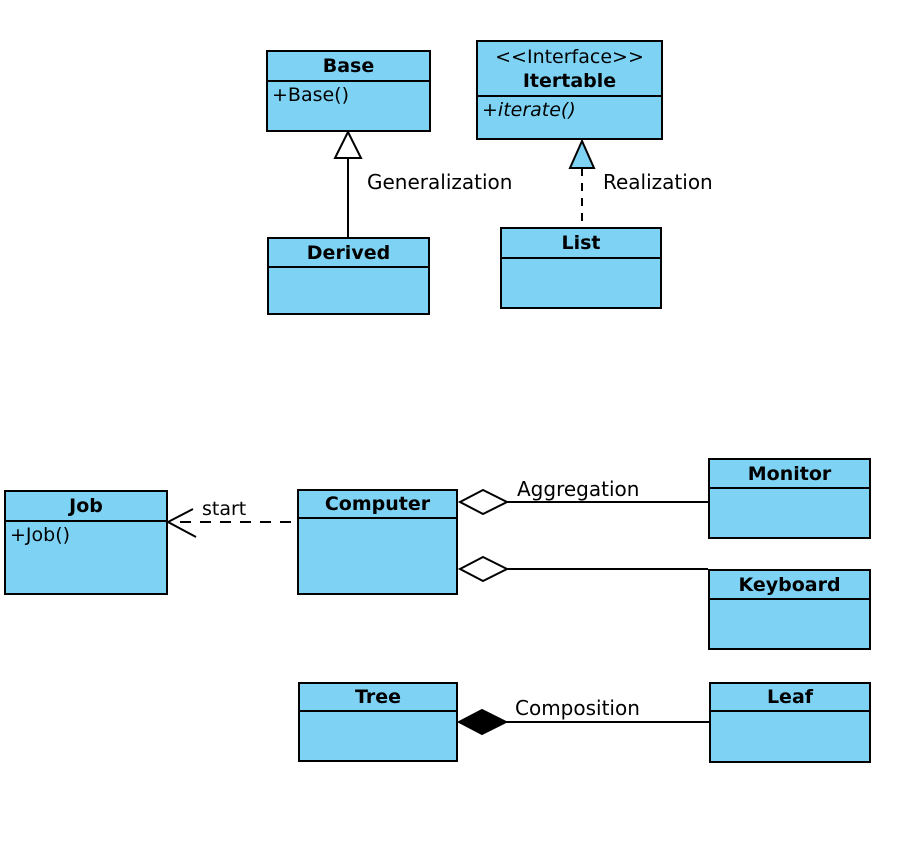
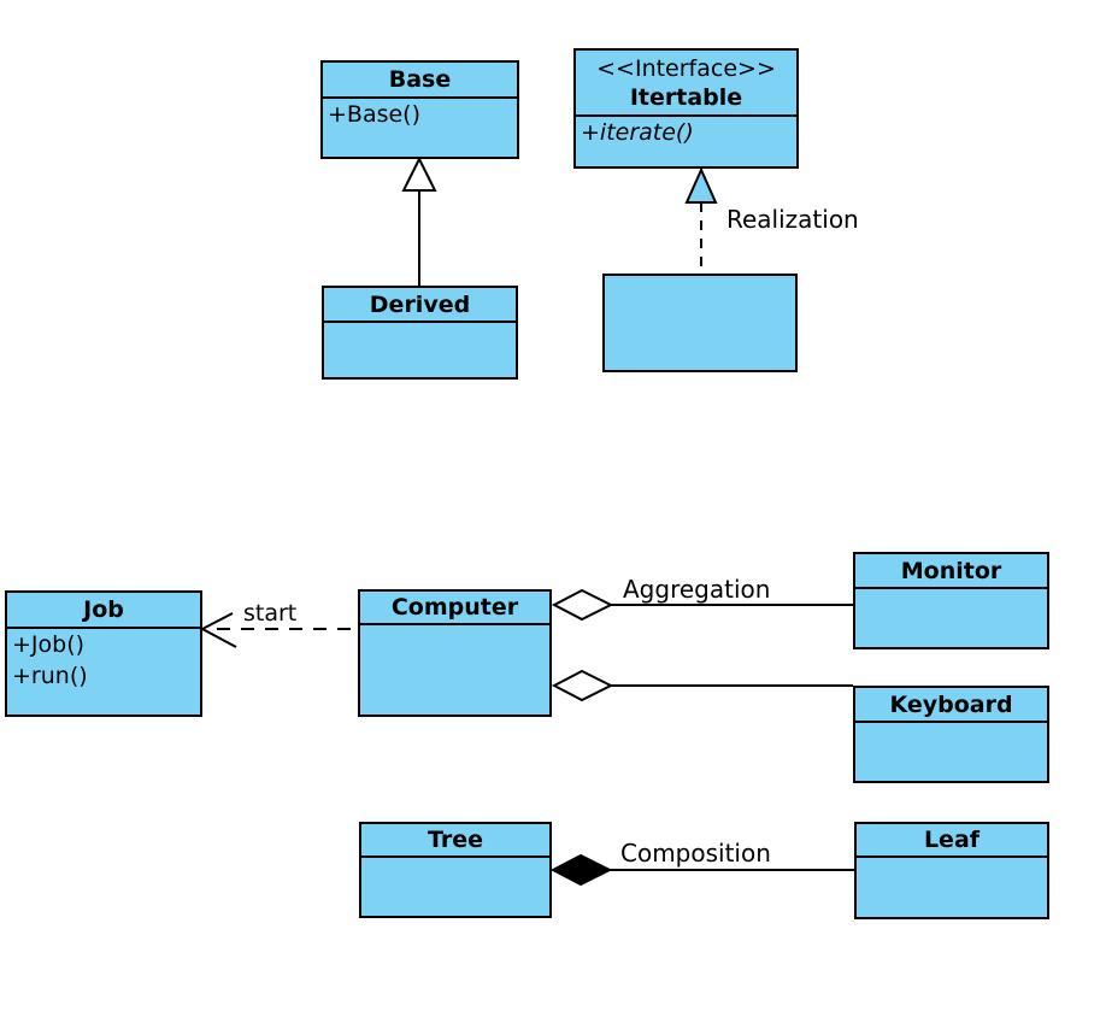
- Generalization
  Realization
  start
  Aggregation
  Composition
  Base
  +Base()
  <<Interface>>
  Itertable
  +iterate()
  Derived
- List
  Job
  +Job()
+ +run()
  Computer
  Monitor
  Keyboard
  Tree
  Leaf
